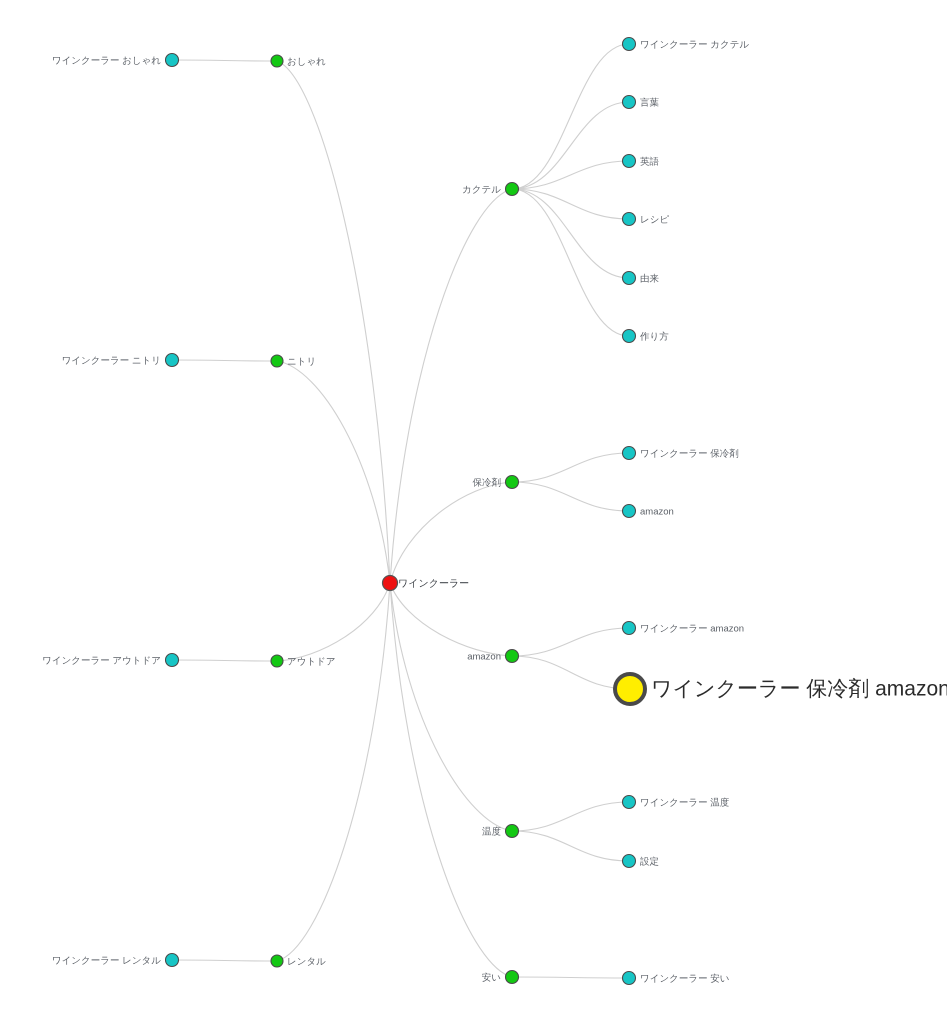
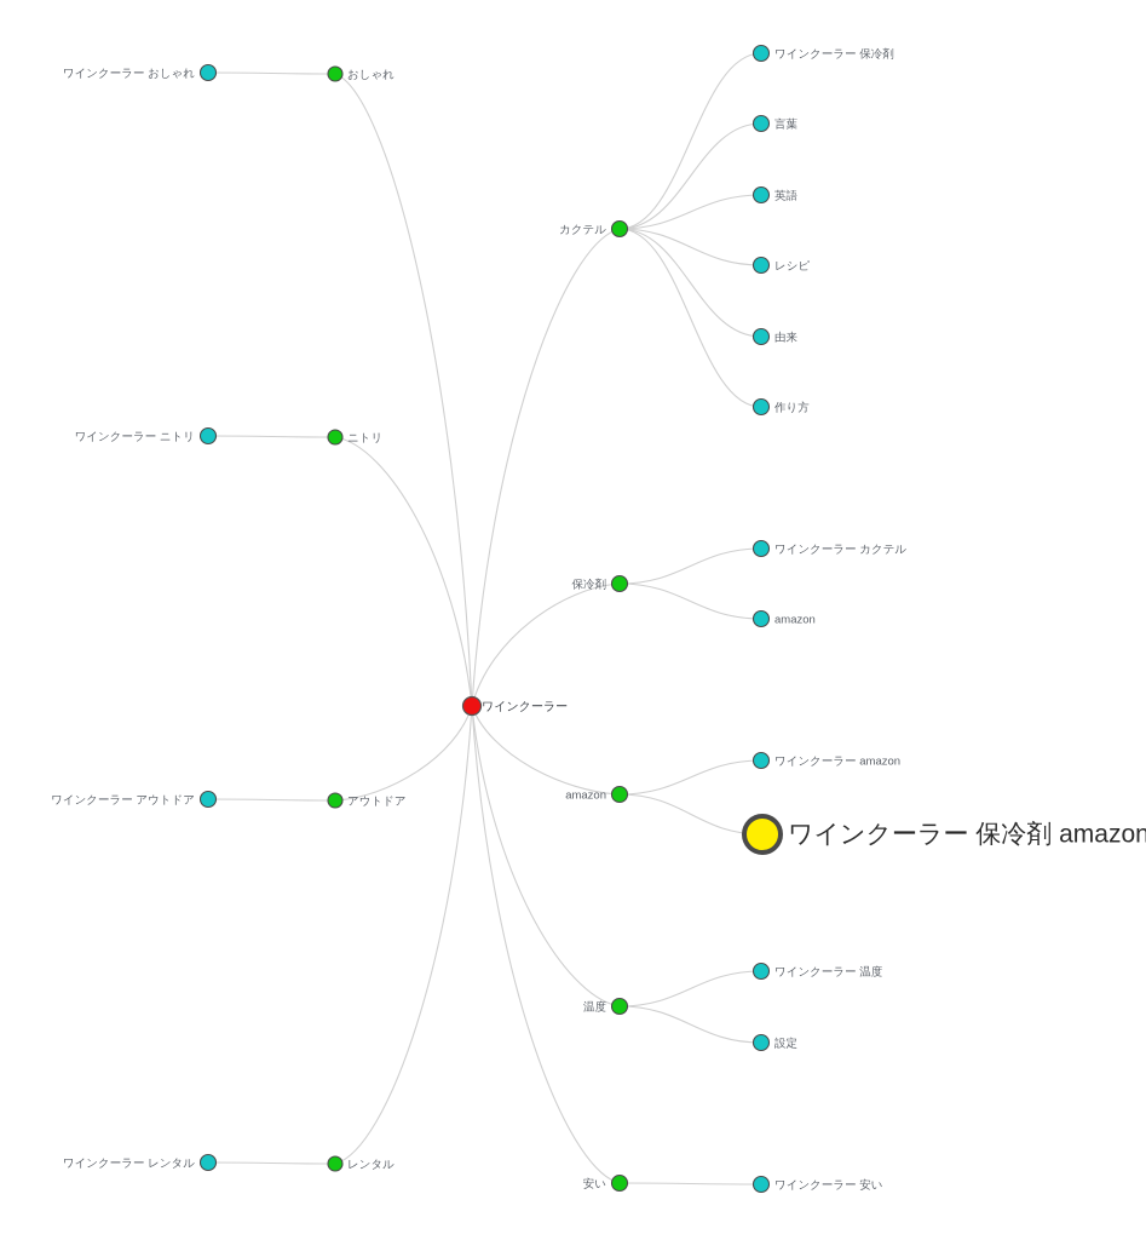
  おしゃれ
  ワインクーラー おしゃれ
  ニトリ
  ワインクーラー ニトリ
  アウトドア
  ワインクーラー アウトドア
  レンタル
  ワインクーラー レンタル
  カクテル
- ワインクーラー カクテル
+ ワインクーラー 保冷剤
  言葉
  英語
  レシピ
  由来
  作り方
  保冷剤
- ワインクーラー 保冷剤
+ ワインクーラー カクテル
  amazon
  amazon
  ワインクーラー amazon
  ワインクーラー 保冷剤 amazon
  温度
  ワインクーラー 温度
  設定
  安い
  ワインクーラー 安い
  ワインクーラー
